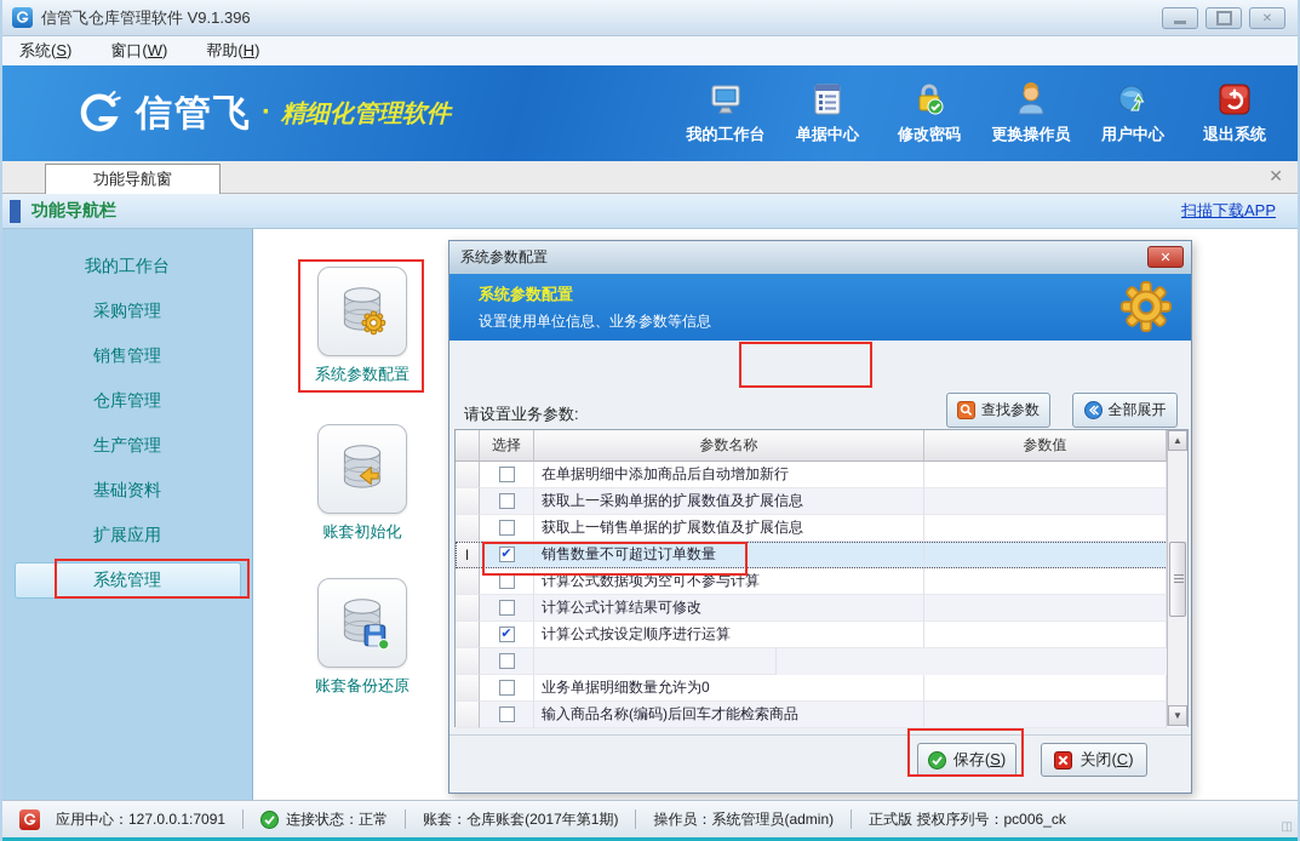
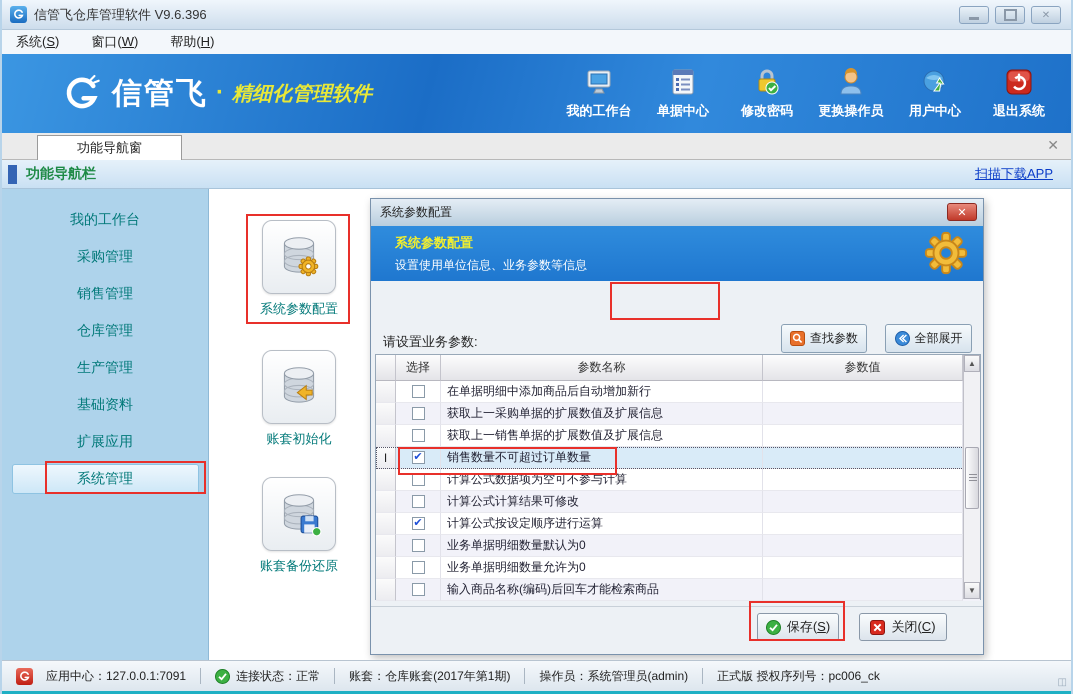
- 信管飞仓库管理软件 V9.1.396
+ 信管飞仓库管理软件 V9.6.396
  系统(S)
  窗口(W)
  帮助(H)
  信管飞
  ·
  精细化管理软件
  我的工作台
  单据中心
  修改密码
  更换操作员
  用户中心
  退出系统
  功能导航窗
  ✕
  功能导航栏
  扫描下载APP
  我的工作台
  采购管理
  销售管理
  仓库管理
  生产管理
  基础资料
  扩展应用
  系统管理
  系统参数配置
  账套初始化
  账套备份还原
  系统参数配置
  系统参数配置
  设置使用单位信息、业务参数等信息
  请设置业务参数:
  查找参数
  全部展开
  选择
  参数名称
  参数值
  在单据明细中添加商品后自动增加新行
  获取上一采购单据的扩展数值及扩展信息
  获取上一销售单据的扩展数值及扩展信息
  销售数量不可超过订单数量
  计算公式数据项为空可不参与计算
  计算公式计算结果可修改
  计算公式按设定顺序进行运算
+ 业务单据明细数量默认为0
  业务单据明细数量允许为0
  输入商品名称(编码)后回车才能检索商品
  保存(S)
  关闭(C)
  应用中心：127.0.0.1:7091
  连接状态：正常
  账套：仓库账套(2017年第1期)
  操作员：系统管理员(admin)
  正式版 授权序列号：pc006_ck
  ◫
